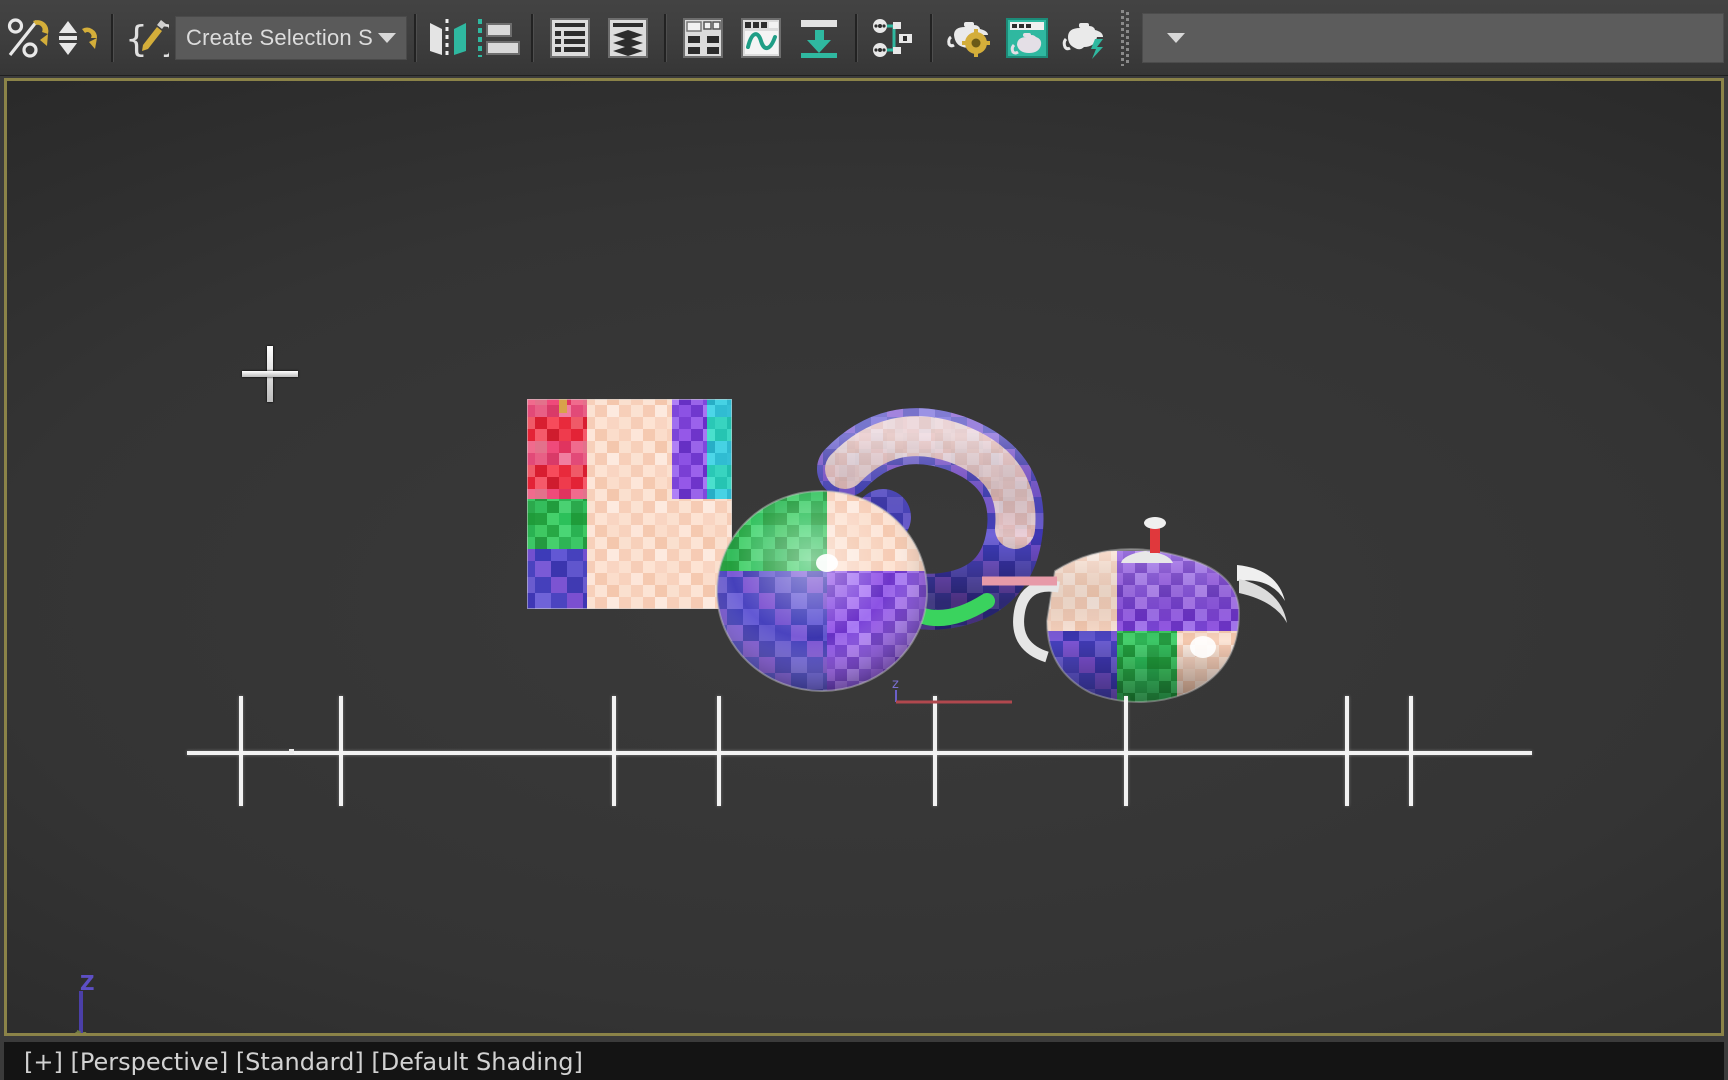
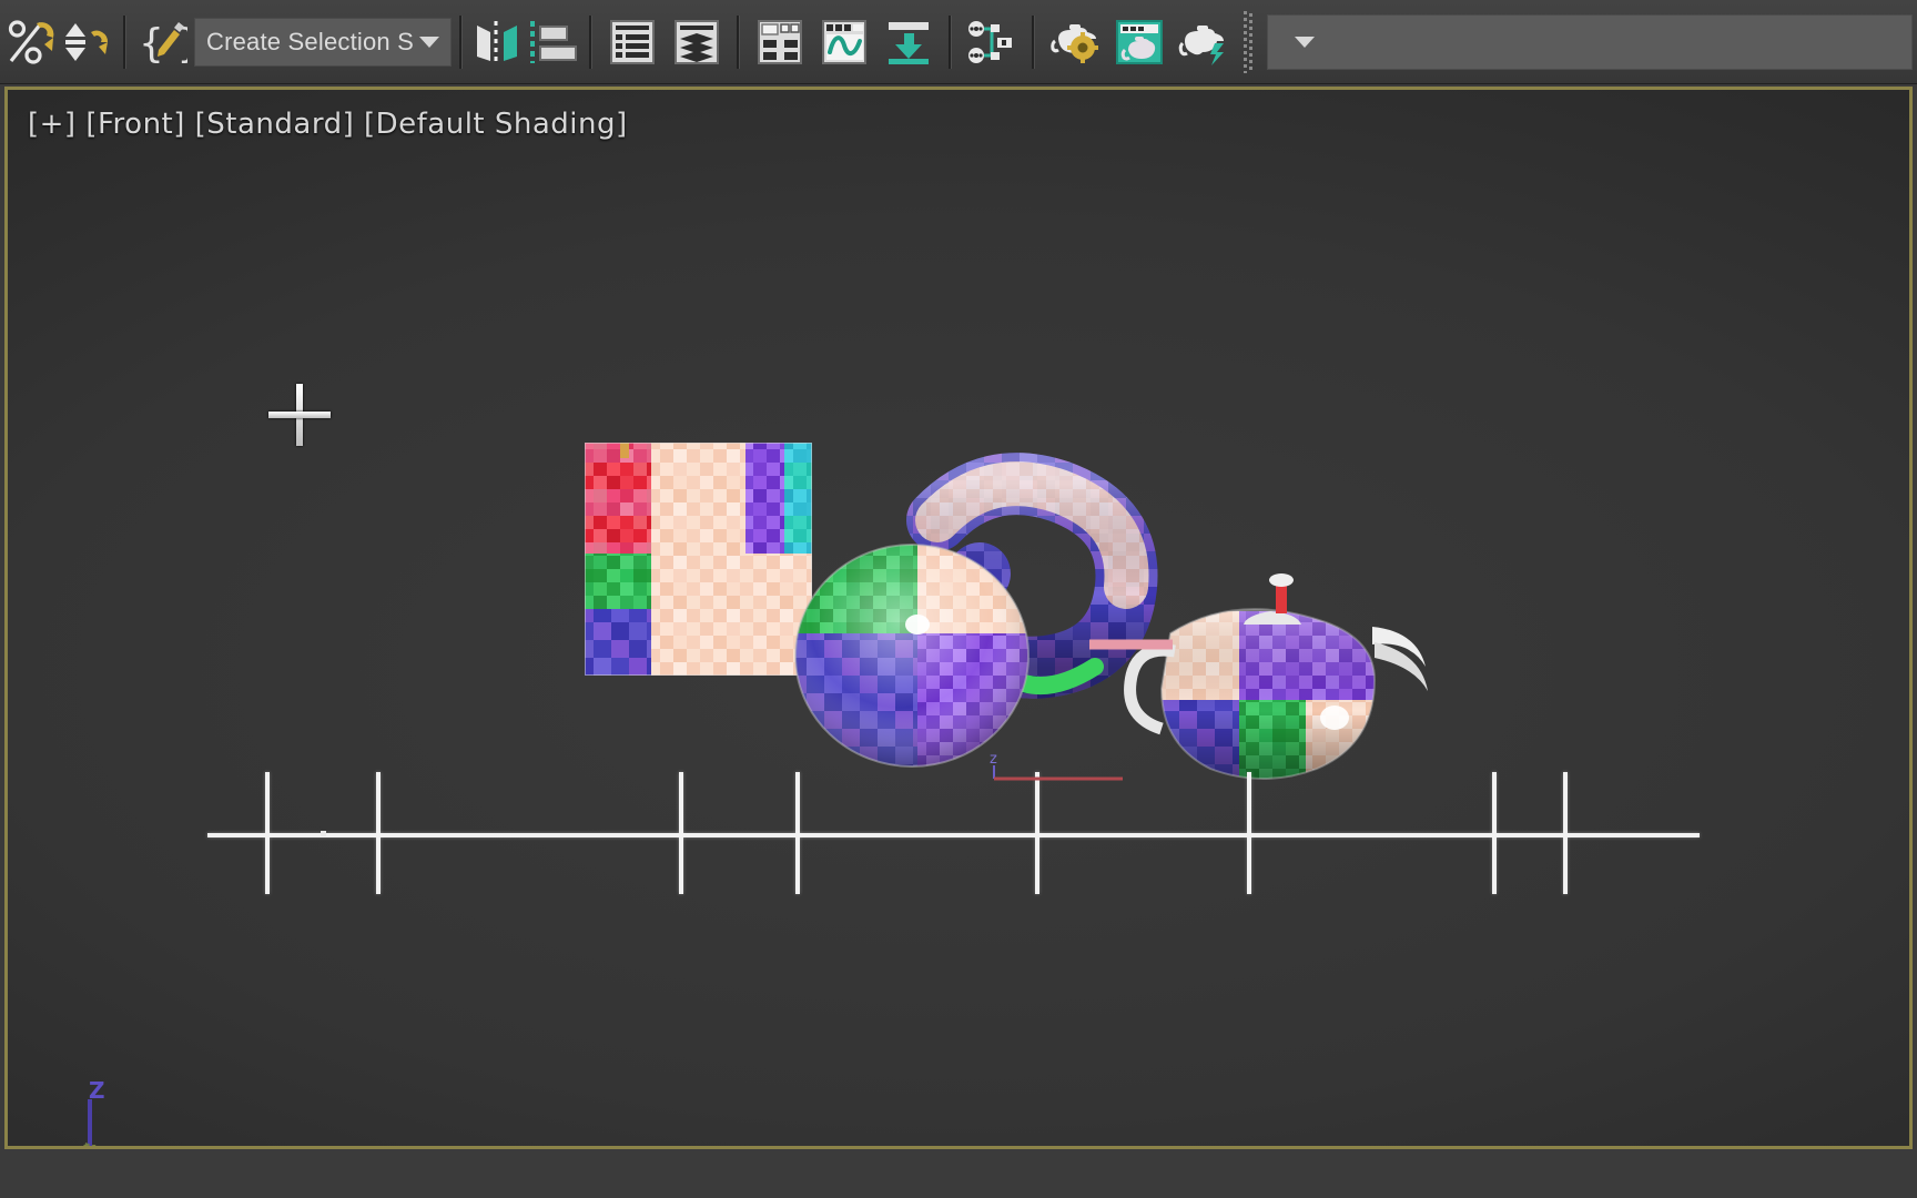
  Create Selection S
+ [+] [Front] [Standard] [Default Shading]
  z
  Z
- [+] [Perspective] [Standard] [Default Shading]
